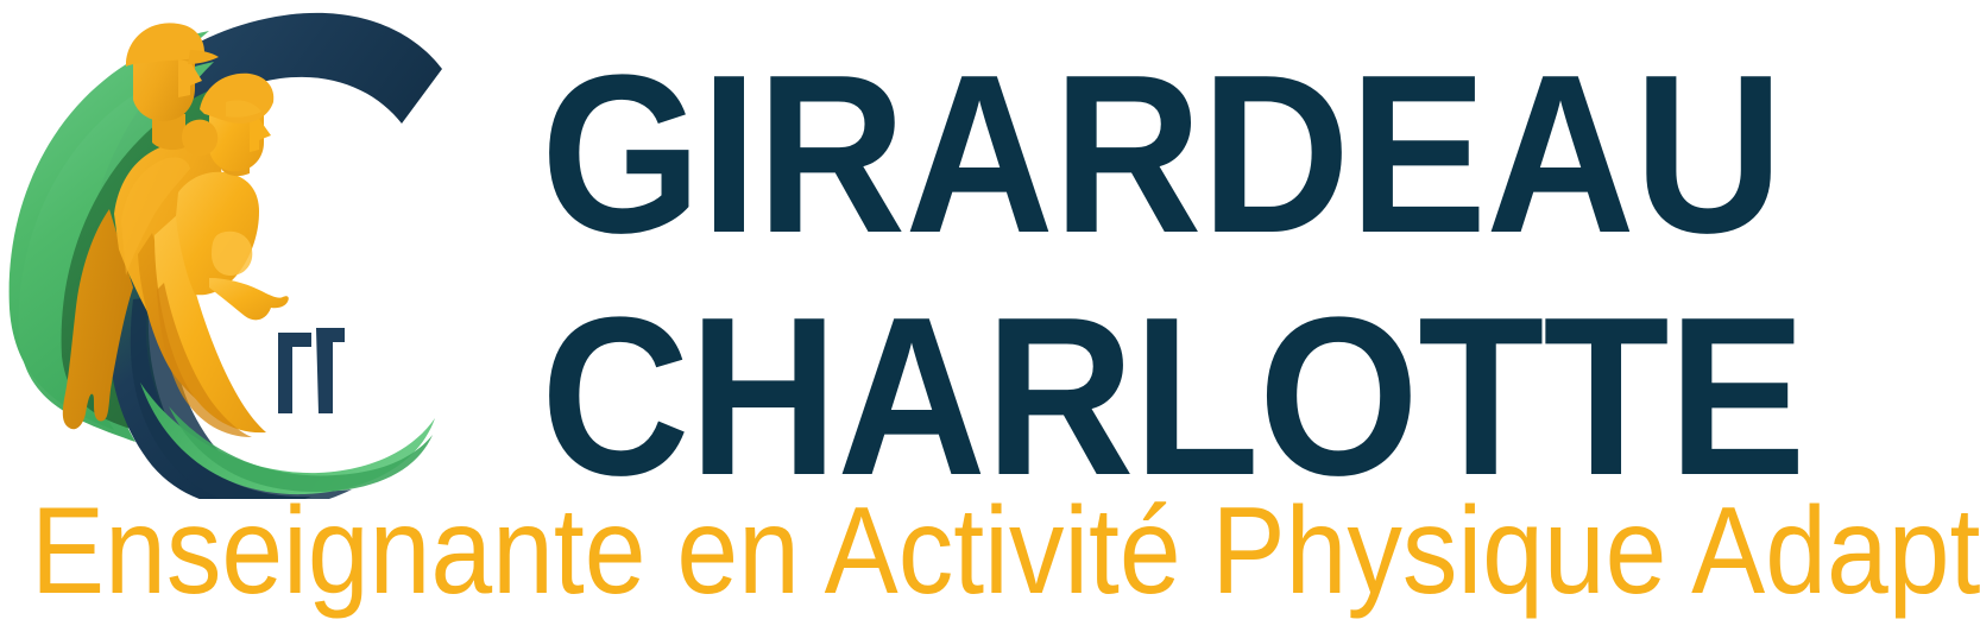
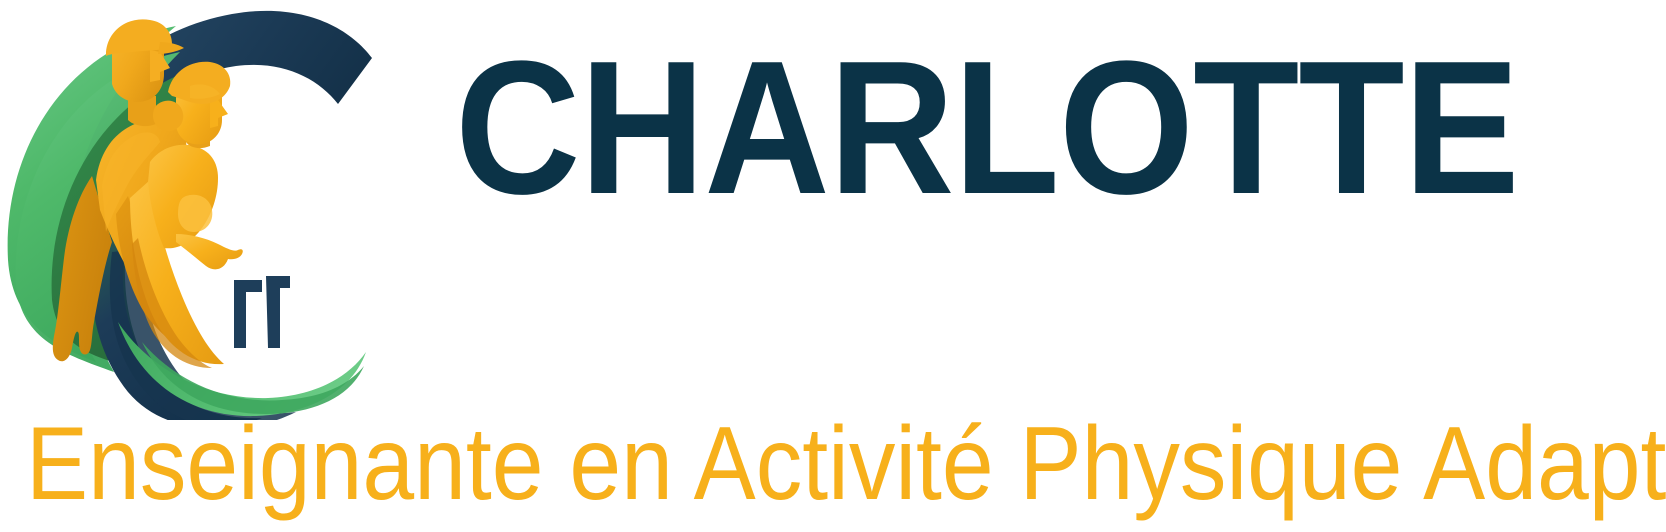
- GIRARDEAU
  CHARLOTTE
  Enseignante en Activité Physique Adapt
